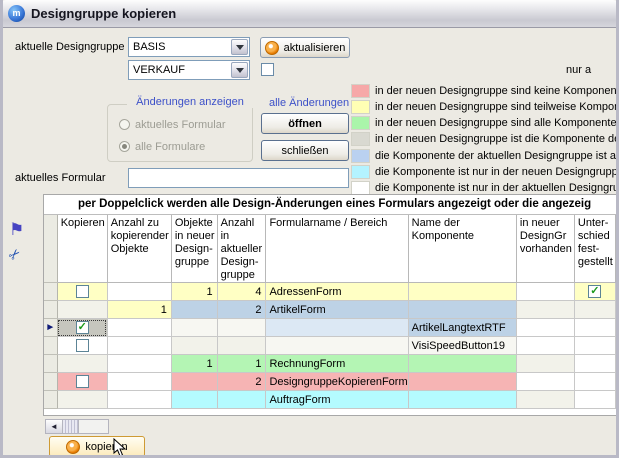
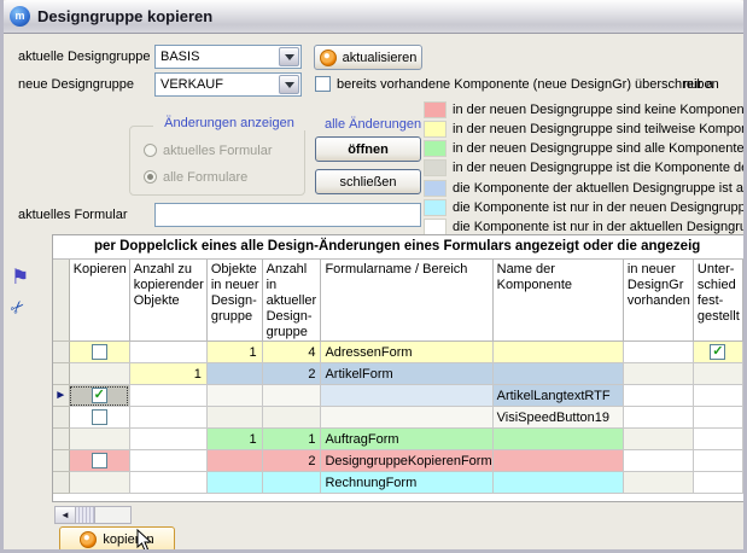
  m
  Designgruppe kopieren
  aktuelle Designgruppe
  BASIS
  aktualisieren
+ neue Designgruppe
  VERKAUF
+ bereits vorhandene Komponente (neue DesignGr) überschreiben
  nur a
  in der neuen Designgruppe sind keine Komponen
  in der neuen Designgruppe sind teilweise Kompo
  in der neuen Designgruppe sind alle Komponente
  in der neuen Designgruppe ist die Komponente d
  die Komponente der aktuellen Designgruppe ist a
  die Komponente ist nur in der neuen Designgrupp
  die Komponente ist nur in der aktuellen Designgru
  Änderungen anzeigen
  aktuelles Formular
  alle Formulare
  alle Änderungen
  öffnen
  schließen
  aktuelles Formular
  ⚑
- per Doppelclick werden alle Design-Änderungen eines Formulars angezeigt oder die angezeig
+ per Doppelclick eines alle Design-Änderungen eines Formulars angezeigt oder die angezeig
  	Kopieren	Anzahl zu kopierender Objekte	Objekte in neuer Design- gruppe	Anzahl in aktueller Design- gruppe	Formularname / Bereich	Name der Komponente	in neuer DesignGr vorhanden	Unter- schied fest- gestellt
  			1	4	AdressenForm			✓
  		1		2	ArtikelForm
  ►	✓					ArtikelLangtextRTF
  						VisiSpeedButton19
- 			1	1	RechnungForm
+ 			1	1	AuftragForm
  				2	DesigngruppeKopierenForm
- 					AuftragForm
+ 					RechnungForm
  ◄
  kopien
